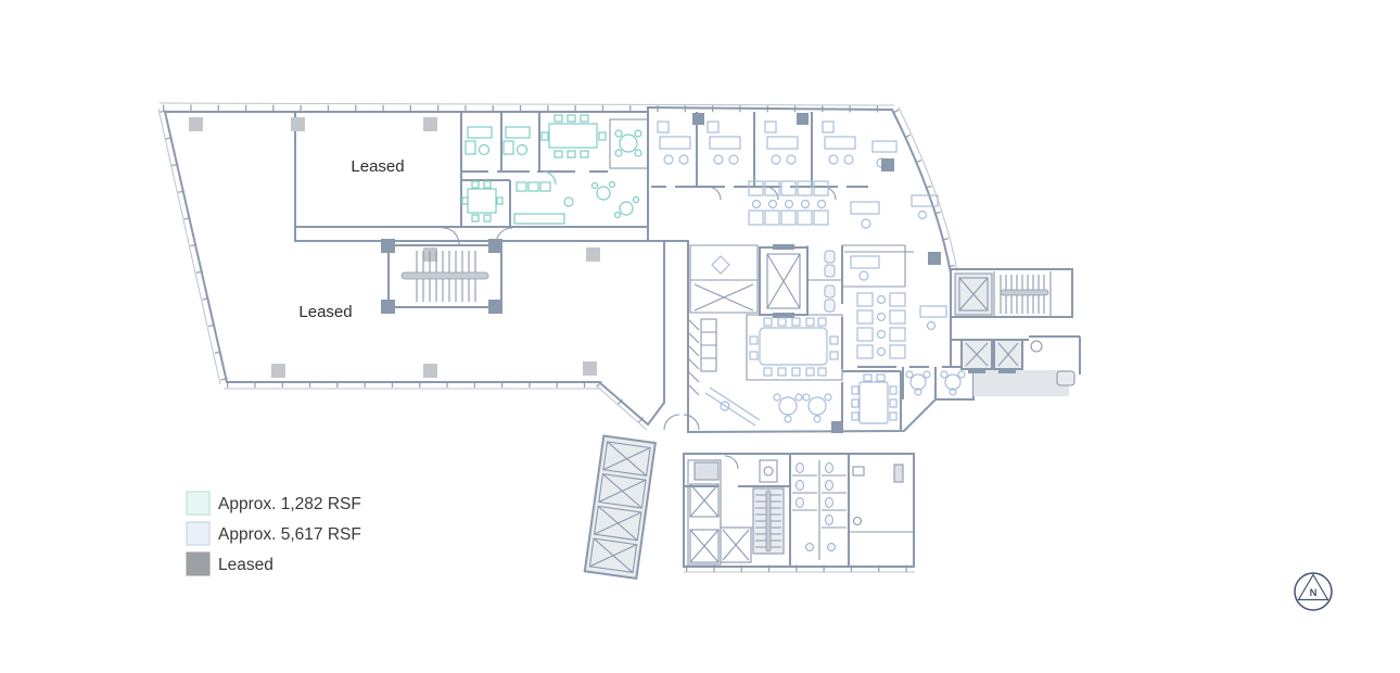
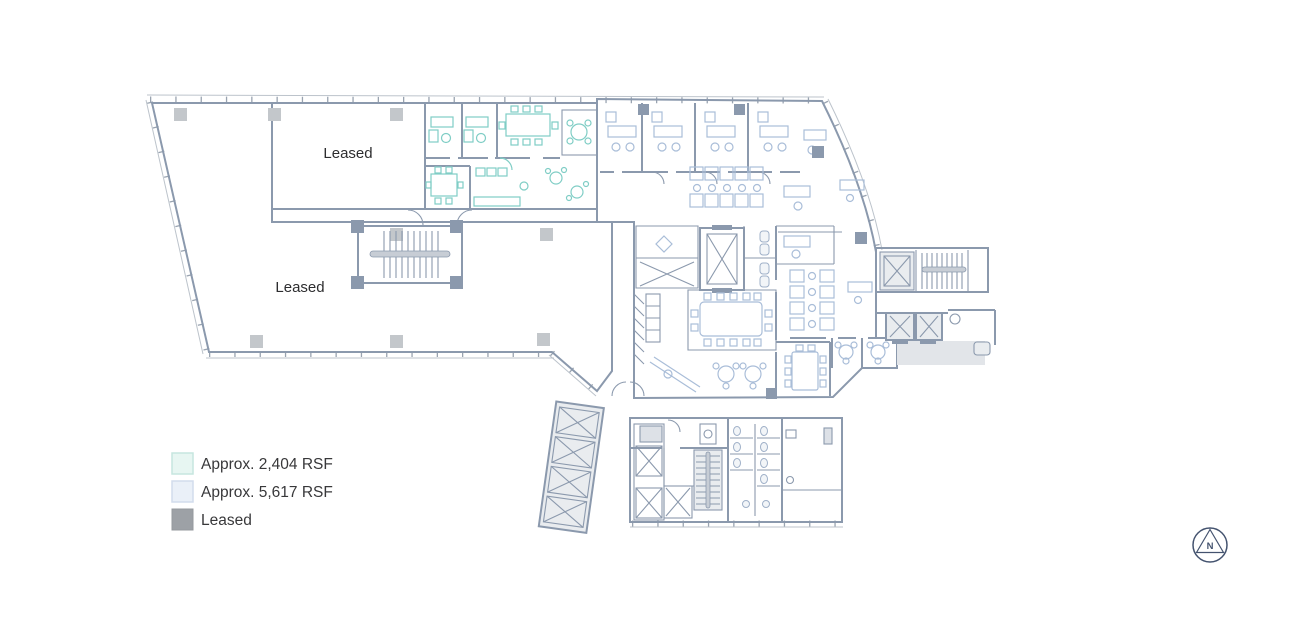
  Leased
  Leased
- Approx. 1,282 RSF
+ Approx. 2,404 RSF
  Approx. 5,617 RSF
  Leased
  N
